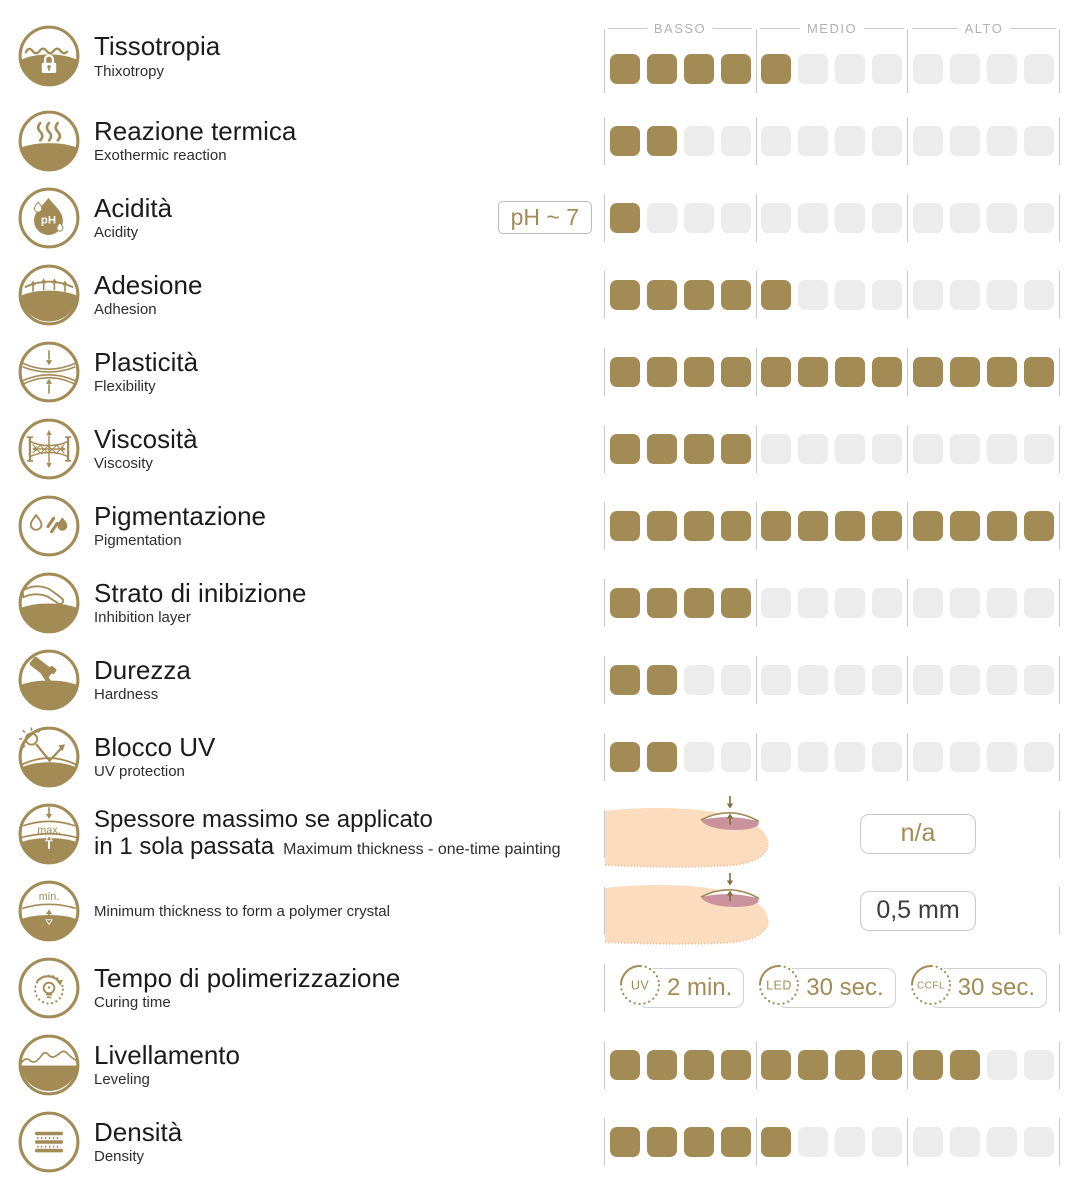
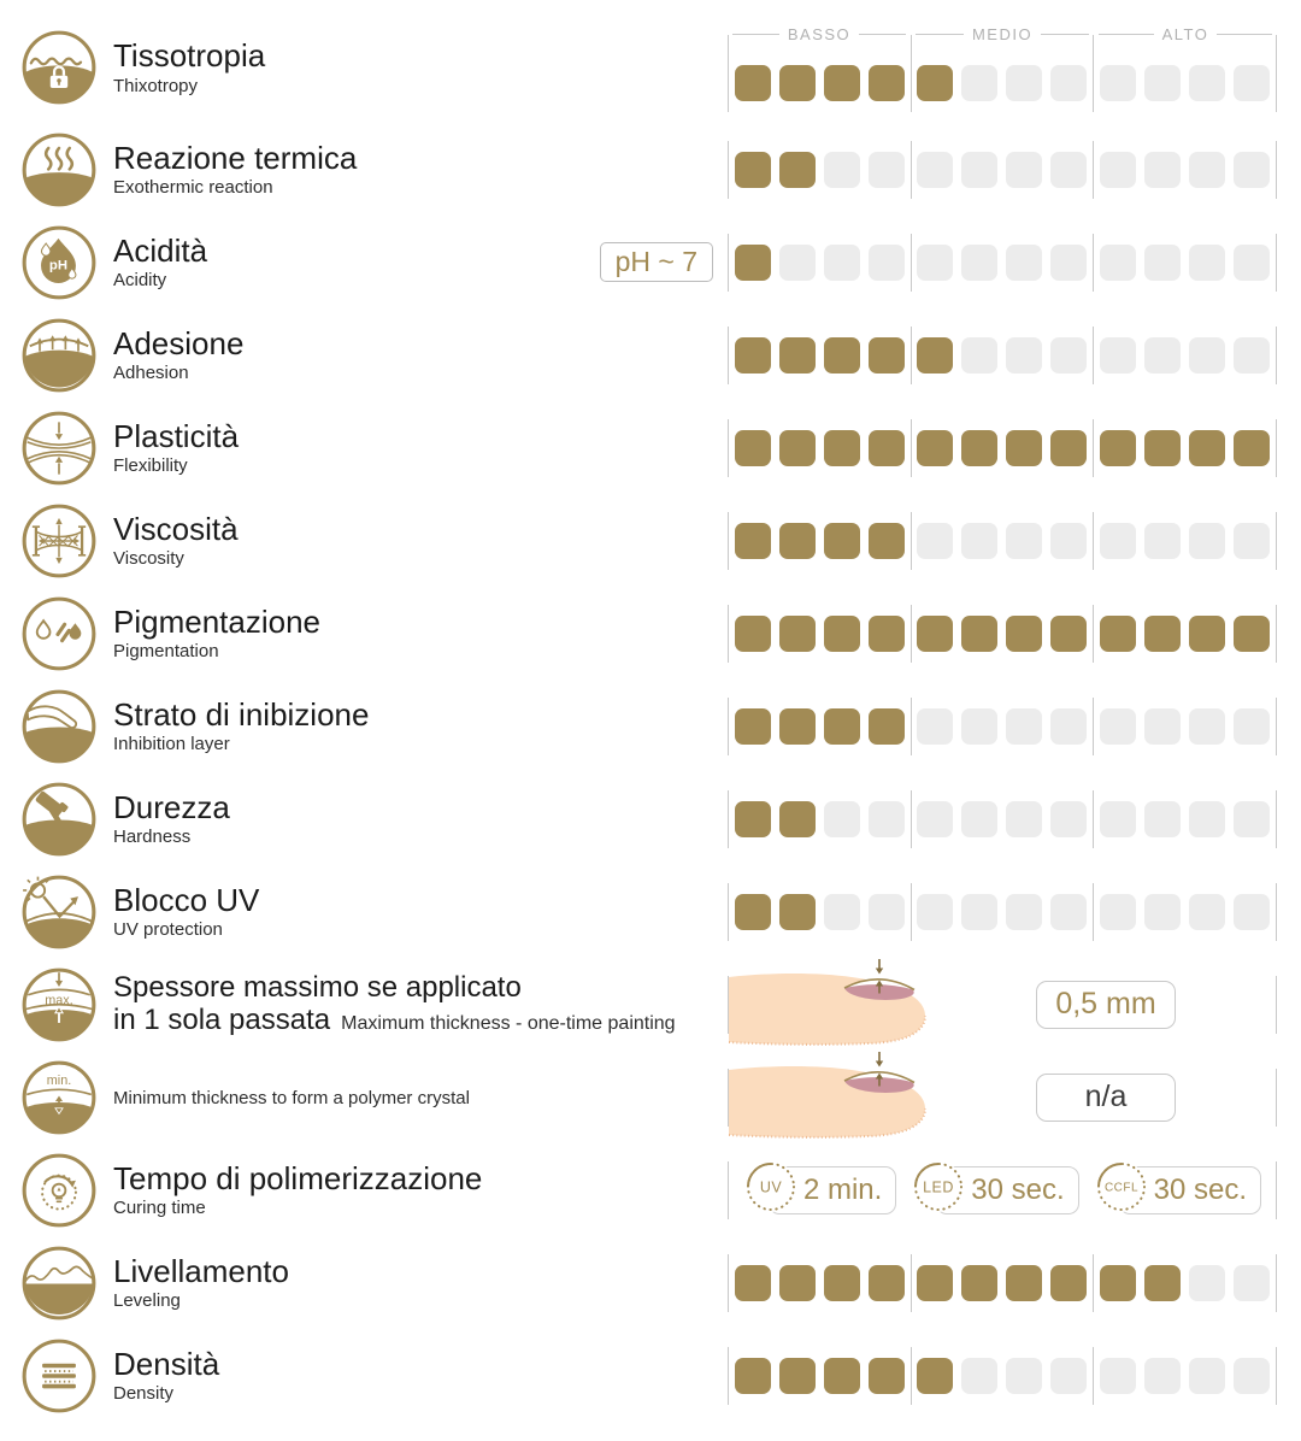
  Tissotropia
  Thixotropy
  BASSO
  MEDIO
  ALTO
  Reazione termica
  Exothermic reaction
  pH
  Acidità
  Acidity
  pH ~ 7
  Adesione
  Adhesion
  Plasticità
  Flexibility
  Viscosità
  Viscosity
  Pigmentazione
  Pigmentation
  Strato di inibizione
  Inhibition layer
  Durezza
  Hardness
  Blocco UV
  UV protection
  max.
  Spessore massimo se applicato
  in 1 sola passata Maximum thickness - one-time painting
- n/a
+ 0,5 mm
  min.
  Minimum thickness to form a polymer crystal
- 0,5 mm
+ n/a
  Tempo di polimerizzazione
  Curing time
  UV
  2 min.
  LED
  30 sec.
  CCFL
  30 sec.
  Livellamento
  Leveling
  Densità
  Density
